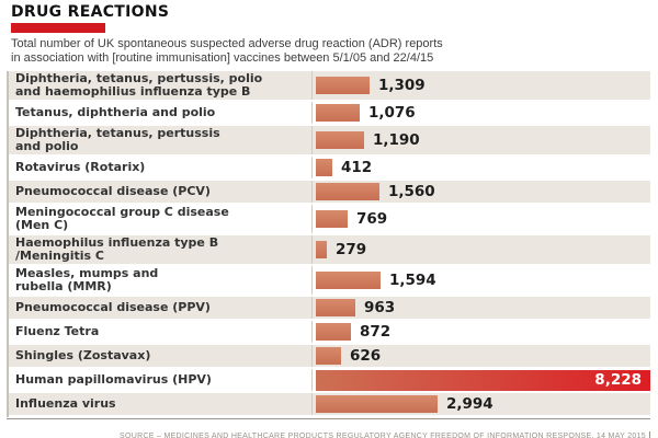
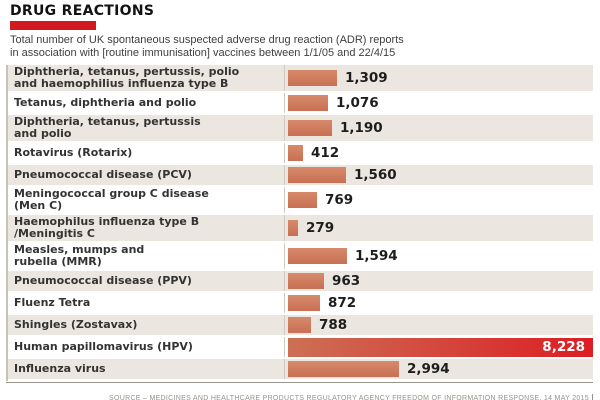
  DRUG REACTIONS
  Total number of UK spontaneous suspected adverse drug reaction (ADR) reports
- in association with [routine immunisation] vaccines between 5/1/05 and 22/4/15
+ in association with [routine immunisation] vaccines between 1/1/05 and 22/4/15
  Diphtheria, tetanus, pertussis, polio
  and haemophilius influenza type B
  1,309
  Tetanus, diphtheria and polio
  1,076
  Diphtheria, tetanus, pertussis
  and polio
  1,190
  Rotavirus (Rotarix)
  412
  Pneumococcal disease (PCV)
  1,560
  Meningococcal group C disease
  (Men C)
  769
  Haemophilus influenza type B
  /Meningitis C
  279
  Measles, mumps and
  rubella (MMR)
  1,594
  Pneumococcal disease (PPV)
  963
  Fluenz Tetra
  872
  Shingles (Zostavax)
- 626
+ 788
  Human papillomavirus (HPV)
  8,228
  Influenza virus
  2,994
